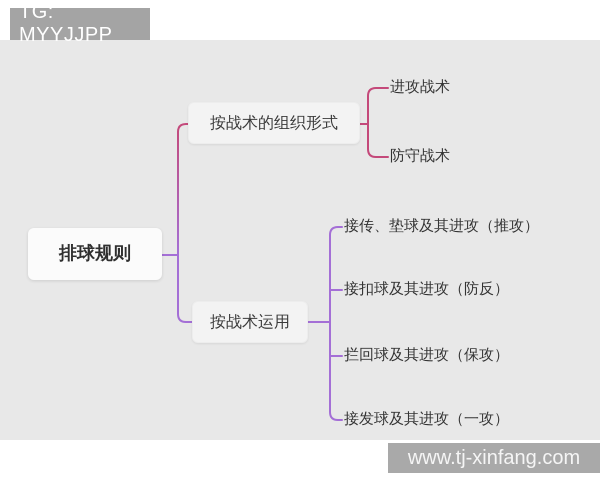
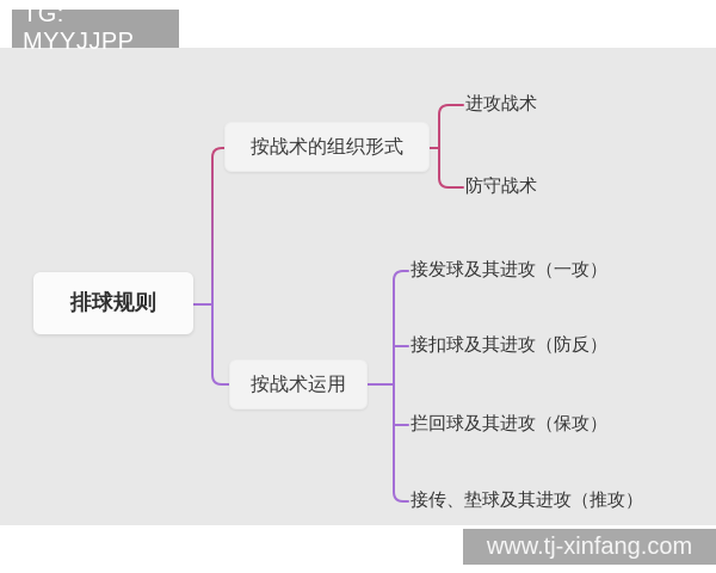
  排球规则
  按战术的组织形式
  按战术运用
  进攻战术
  防守战术
- 接传、垫球及其进攻（推攻）
+ 接发球及其进攻（一攻）
  接扣球及其进攻（防反）
  拦回球及其进攻（保攻）
- 接发球及其进攻（一攻）
+ 接传、垫球及其进攻（推攻）
  TG: MYYJJPP
  www.tj-xinfang.com
